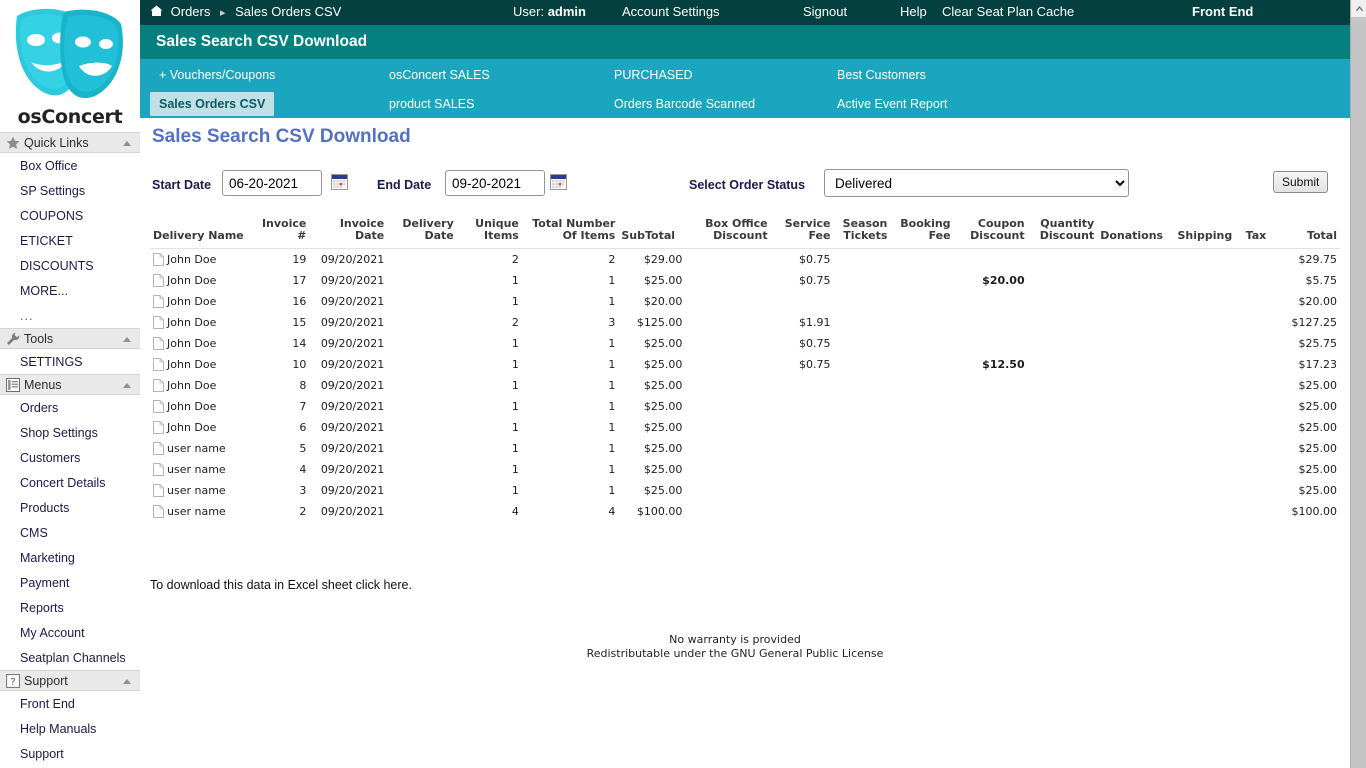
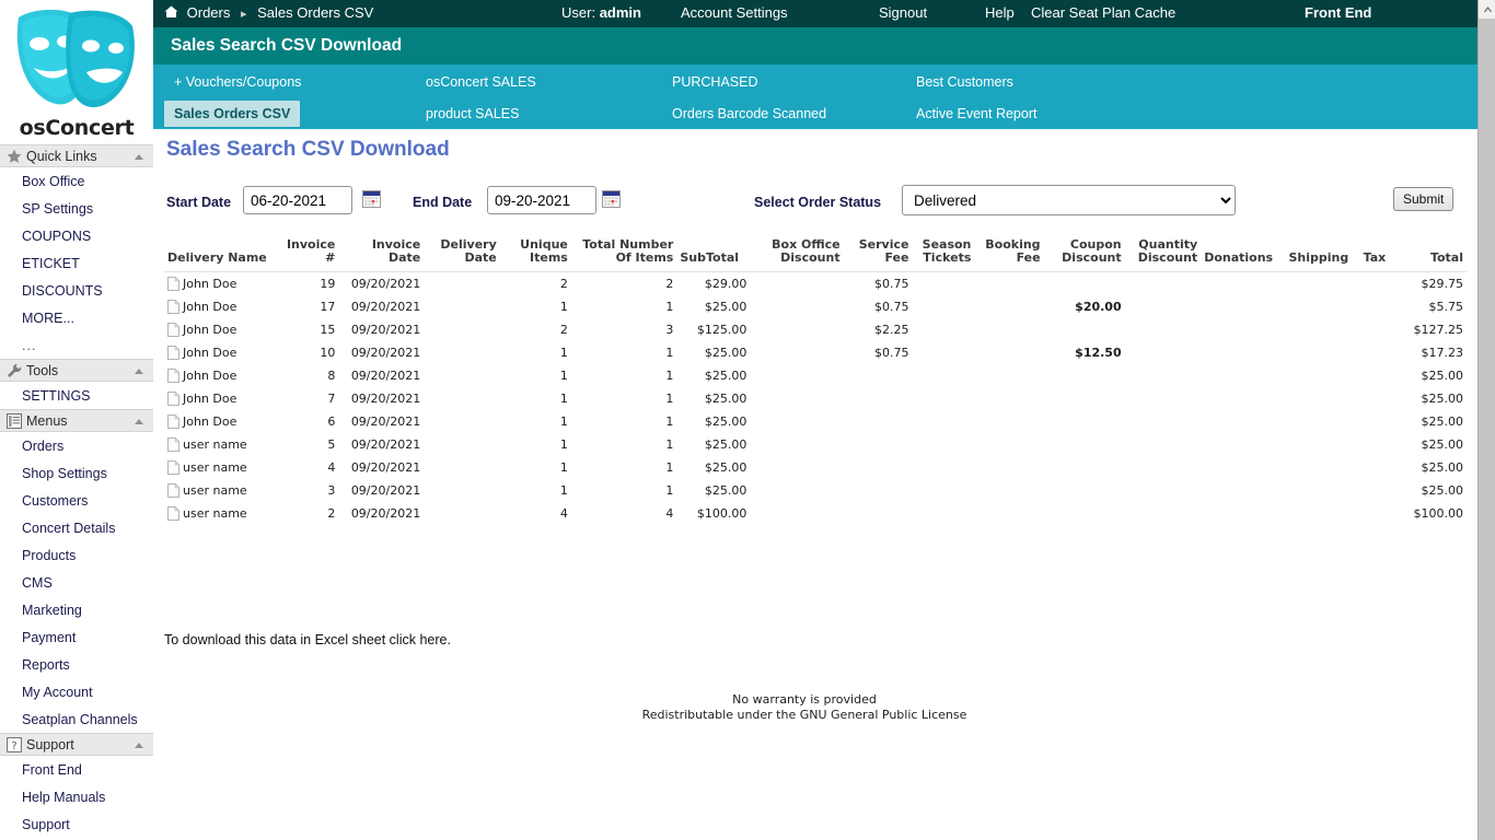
  osConcert
  Quick Links
  Box Office
  SP Settings
  COUPONS
  ETICKET
  DISCOUNTS
  MORE...
  ...
  Tools
  SETTINGS
  Menus
  Orders
  Shop Settings
  Customers
  Concert Details
  Products
  CMS
  Marketing
  Payment
  Reports
  My Account
  Seatplan Channels
  ?
  Support
  Front End
  Help Manuals
  Support
  Orders ▸ Sales Orders CSV
  User: admin
  Account Settings
  Signout
  Help
  Clear Seat Plan Cache
  Front End
  Sales Search CSV Download
  + Vouchers/Coupons
  osConcert SALES
  PURCHASED
  Best Customers
  Sales Orders CSV
  product SALES
  Orders Barcode Scanned
  Active Event Report
  Sales Search CSV Download
  Start Date
  06-20-2021
  End Date
  09-20-2021
  Select Order Status
  Delivered
  Submit
  Delivery Name	Invoice #	Invoice Date	Delivery Date	Unique Items	Total Number Of Items	SubTotal	Box Office Discount	Service Fee	Season Tickets	Booking Fee	Coupon Discount	Quantity Discount	Donations	Shipping	Tax	Total
  John Doe	19	09/20/2021		2	2	$29.00		$0.75								$29.75
  John Doe	17	09/20/2021		1	1	$25.00		$0.75			$20.00					$5.75
- John Doe	16	09/20/2021		1	1	$20.00										$20.00
- John Doe	15	09/20/2021		2	3	$125.00		$1.91								$127.25
+ John Doe	15	09/20/2021		2	3	$125.00		$2.25								$127.25
- John Doe	14	09/20/2021		1	1	$25.00		$0.75								$25.75
  John Doe	10	09/20/2021		1	1	$25.00		$0.75			$12.50					$17.23
  John Doe	8	09/20/2021		1	1	$25.00										$25.00
  John Doe	7	09/20/2021		1	1	$25.00										$25.00
  John Doe	6	09/20/2021		1	1	$25.00										$25.00
  user name	5	09/20/2021		1	1	$25.00										$25.00
  user name	4	09/20/2021		1	1	$25.00										$25.00
  user name	3	09/20/2021		1	1	$25.00										$25.00
  user name	2	09/20/2021		4	4	$100.00										$100.00
  To download this data in Excel sheet click here.
  No warranty is provided
  Redistributable under the GNU General Public License
